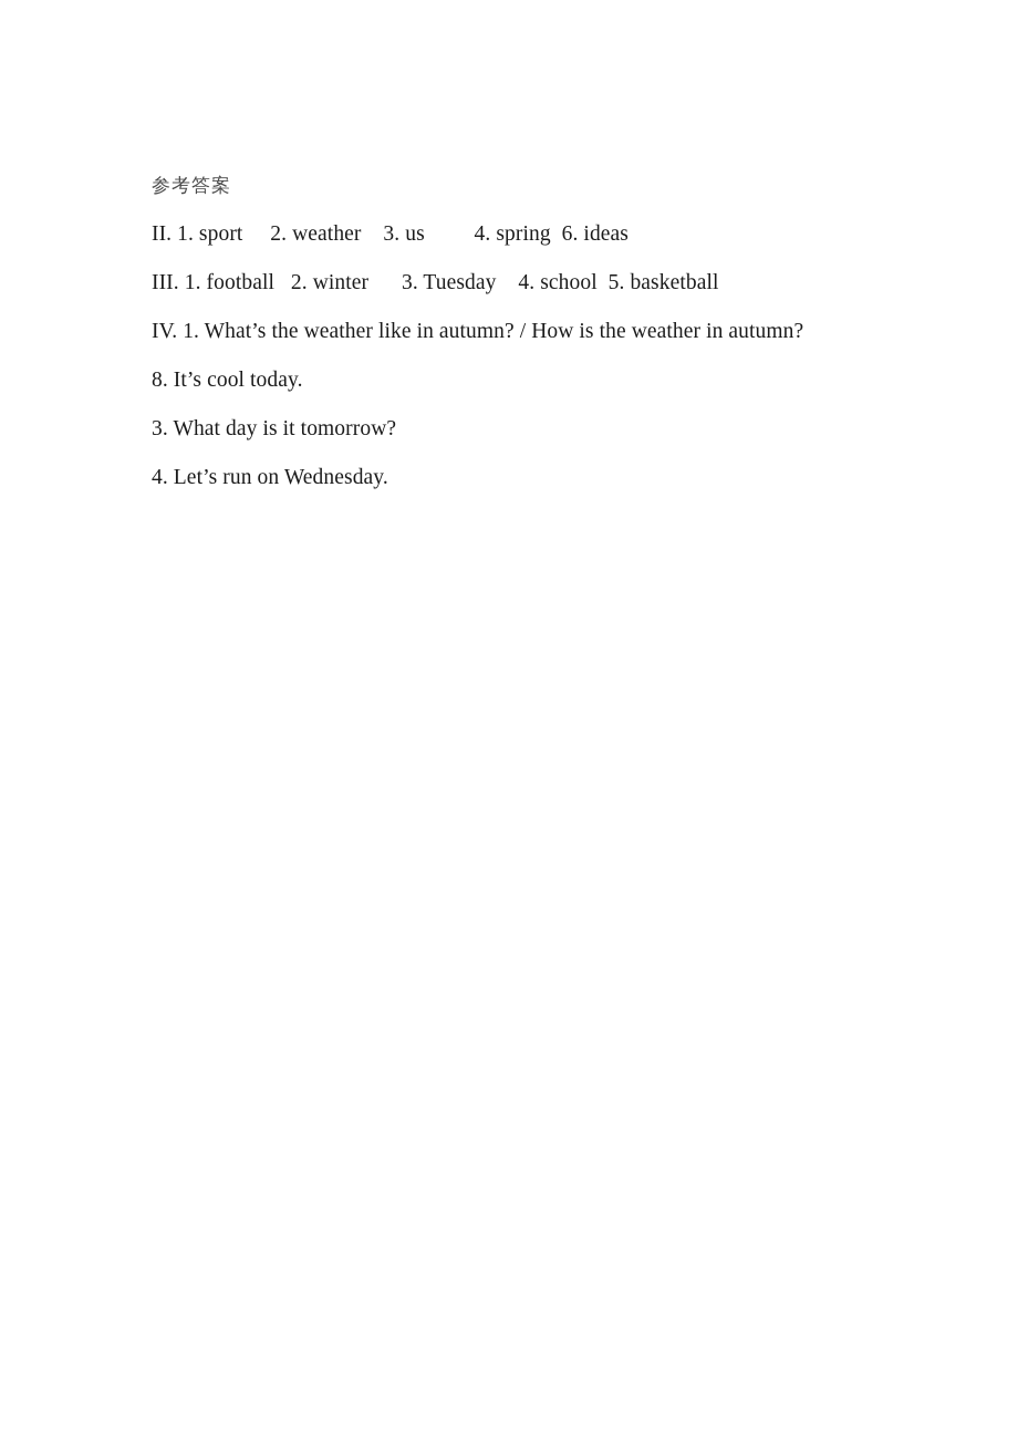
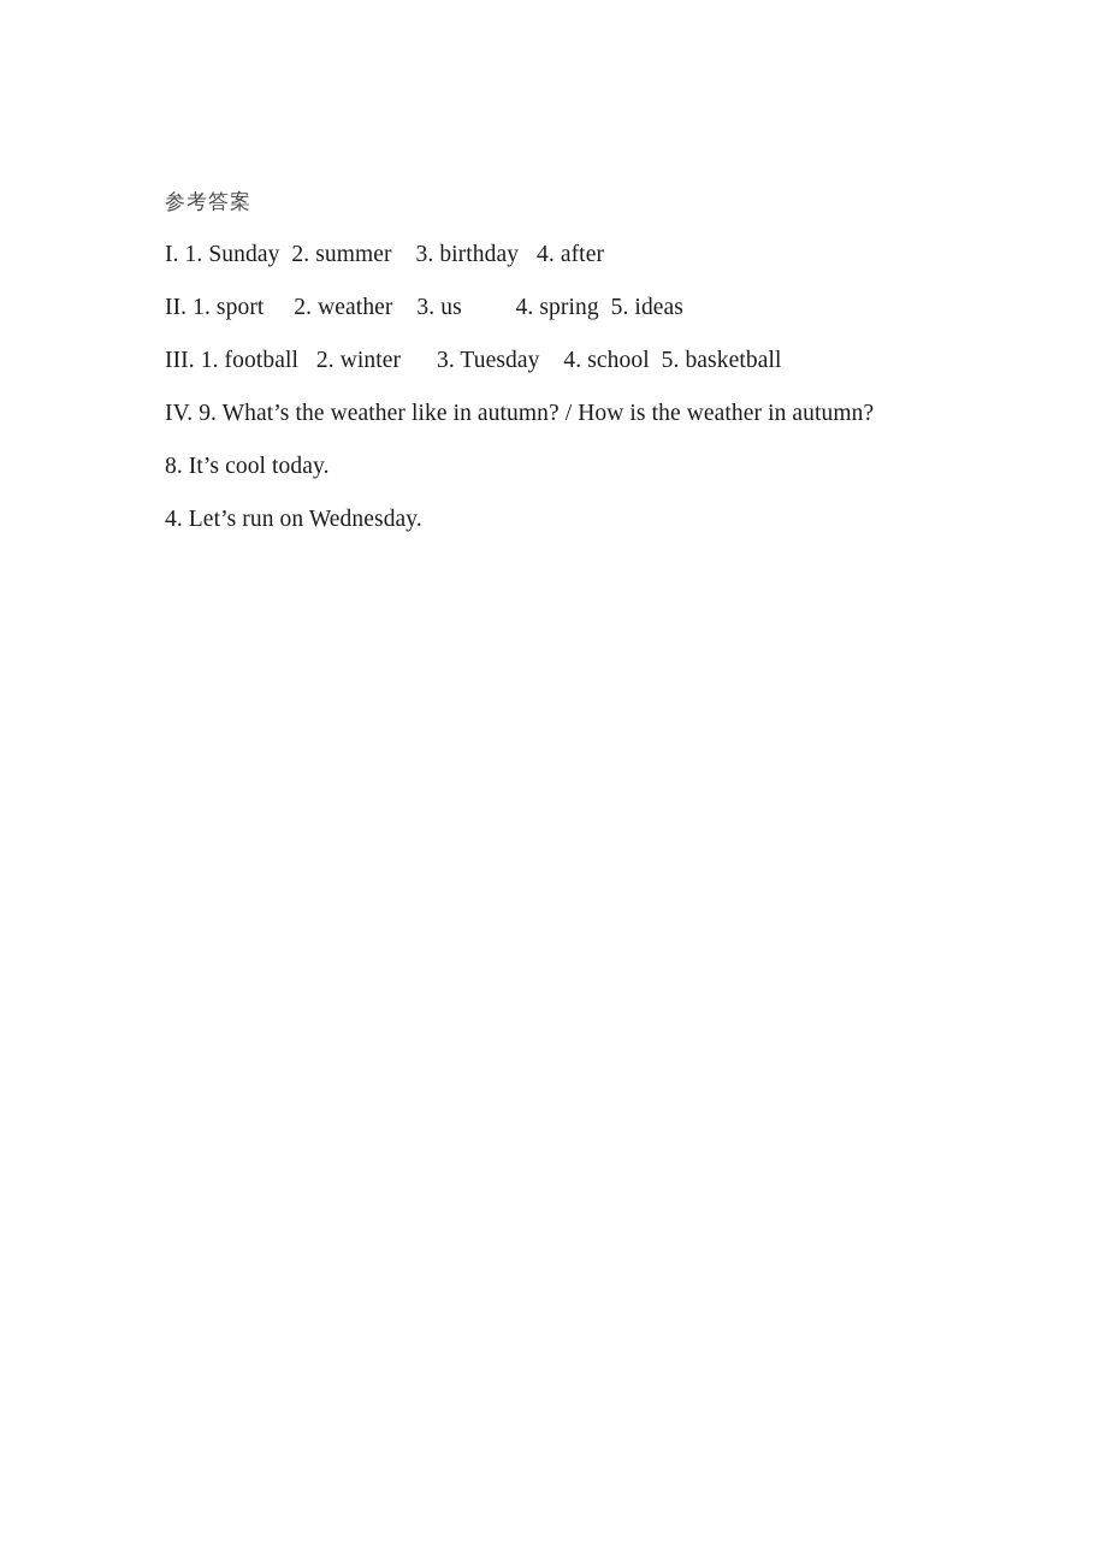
  参考答案
+ I. 1. Sunday 2. summer 3. birthday 4. after
- II. 1. sport 2. weather 3. us 4. spring 6. ideas
+ II. 1. sport 2. weather 3. us 4. spring 5. ideas
  III. 1. football 2. winter 3. Tuesday 4. school 5. basketball
- IV. 1. What’s the weather like in autumn? / How is the weather in autumn?
+ IV. 9. What’s the weather like in autumn? / How is the weather in autumn?
  8. It’s cool today.
- 3. What day is it tomorrow?
  4. Let’s run on Wednesday.
